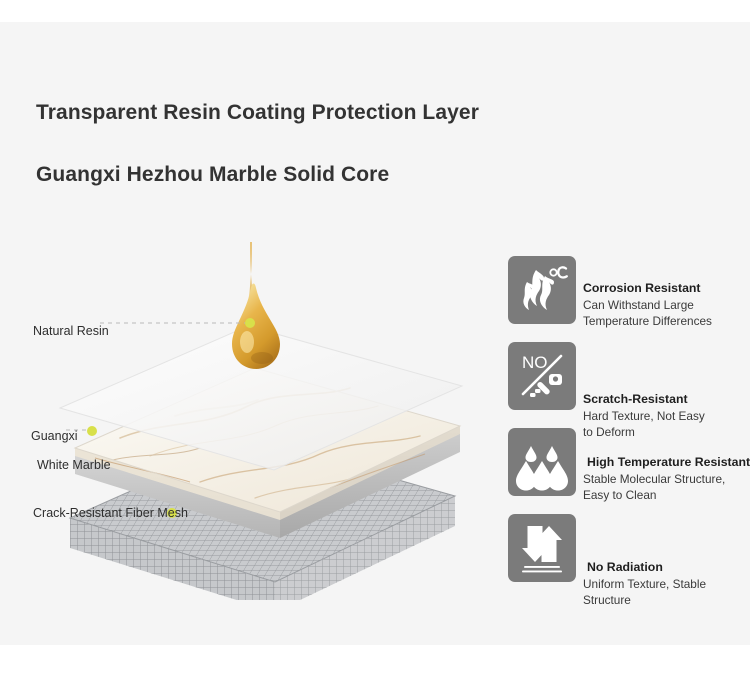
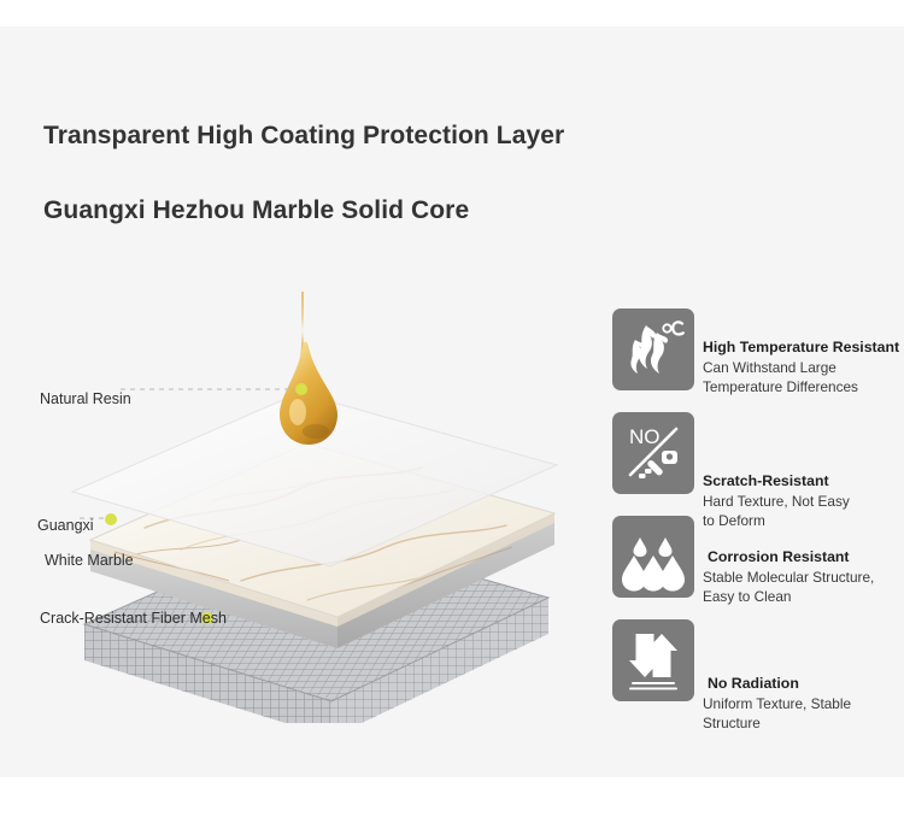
- Transparent Resin Coating Protection Layer
+ Transparent High Coating Protection Layer
  Guangxi Hezhou Marble Solid Core
  Natural Resin
  Guangxi
  White Marble
  Crack-Resistant Fiber Mesh
- Corrosion Resistant
+ High Temperature Resistant
  Can Withstand Large
  Temperature Differences
  NO
  Scratch-Resistant
  Hard Texture, Not Easy
  to Deform
- High Temperature Resistant
+ Corrosion Resistant
  Stable Molecular Structure,
  Easy to Clean
  No Radiation
  Uniform Texture, Stable
  Structure
